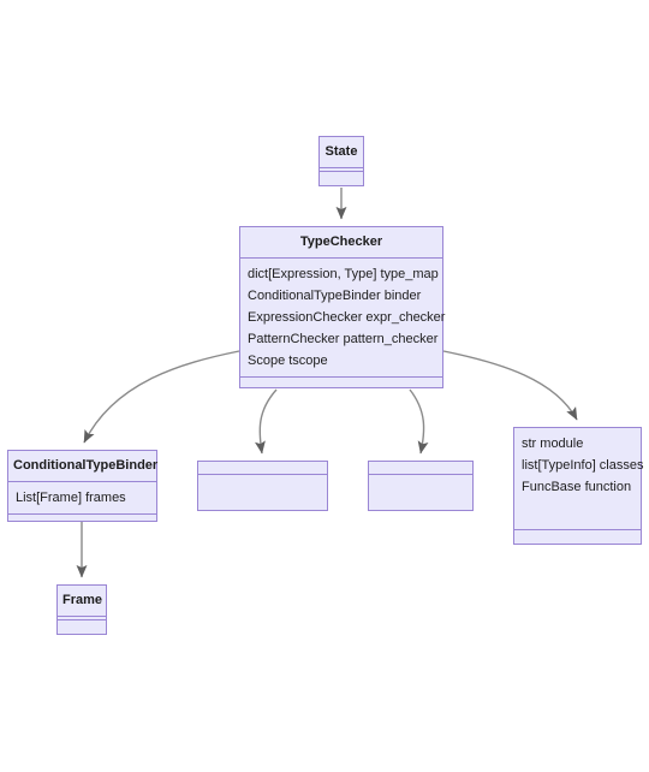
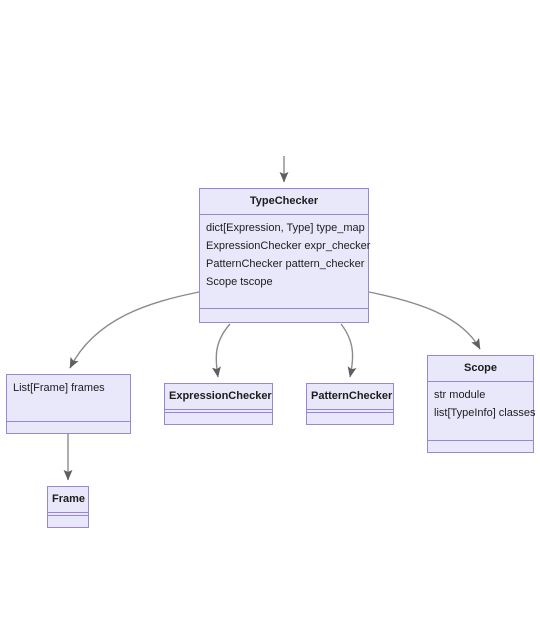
- State
  TypeChecker
  dict[Expression, Type] type_map
- ConditionalTypeBinder binder
  ExpressionChecker expr_checker
  PatternChecker pattern_checker
  Scope tscope
- ConditionalTypeBinder
  List[Frame] frames
+ ExpressionChecker
+ PatternChecker
+ Scope
  str module
  list[TypeInfo] classes
- FuncBase function
  Frame
